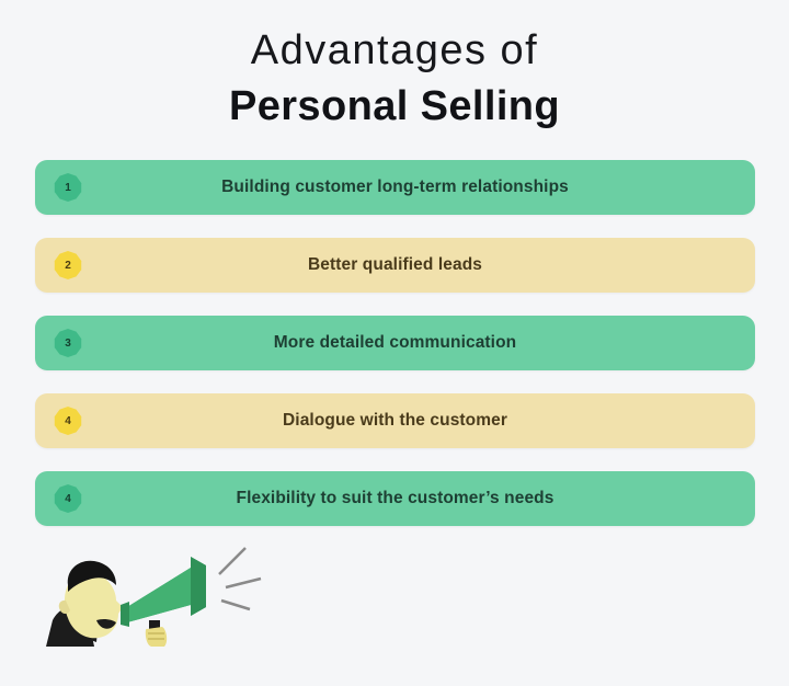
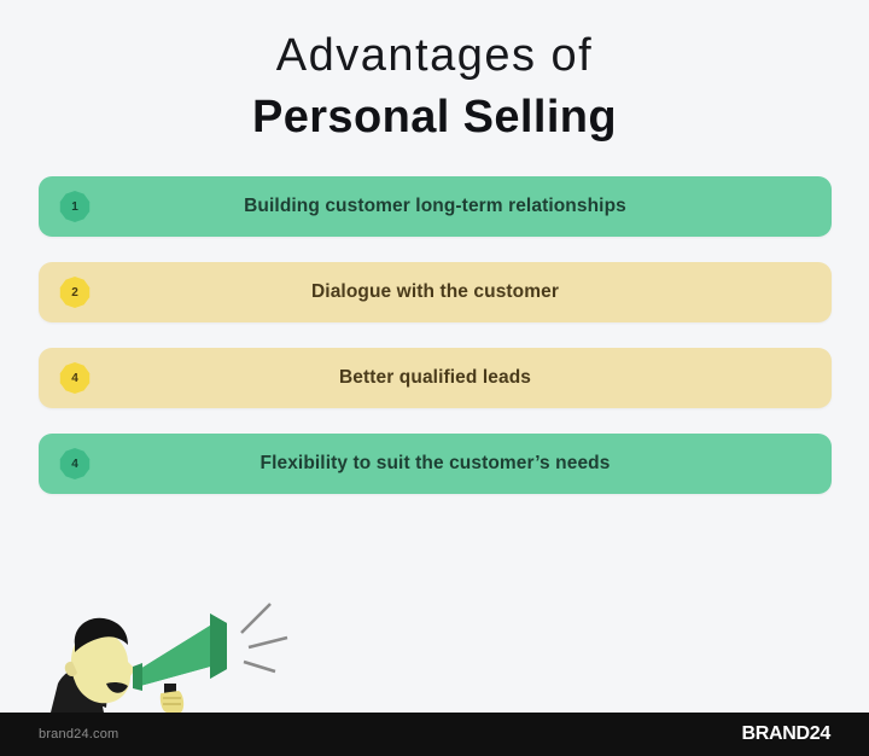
  Advantages of
  Personal Selling
  1
  Building customer long-term relationships
  2
- Better qualified leads
+ Dialogue with the customer
- 3
- More detailed communication
  4
- Dialogue with the customer
+ Better qualified leads
  4
  Flexibility to suit the customer’s needs
+ brand24.com
+ BRAND24
